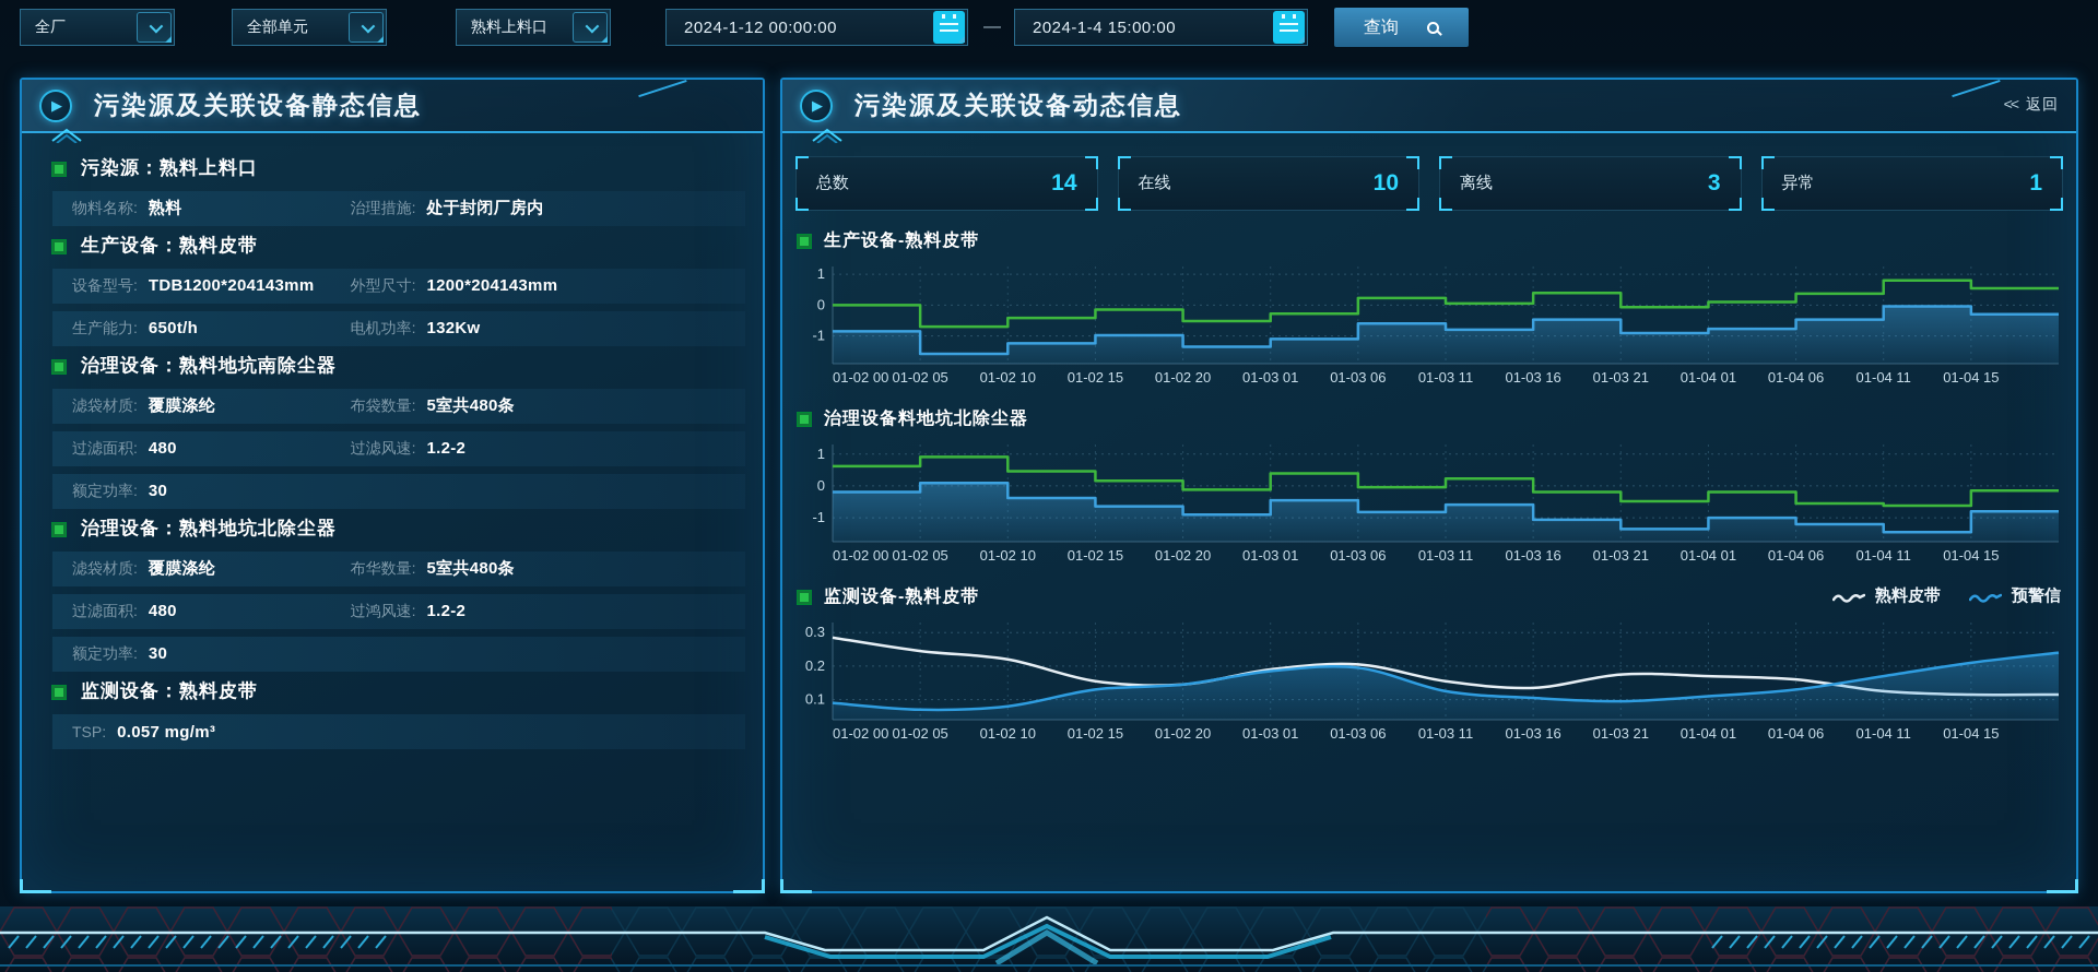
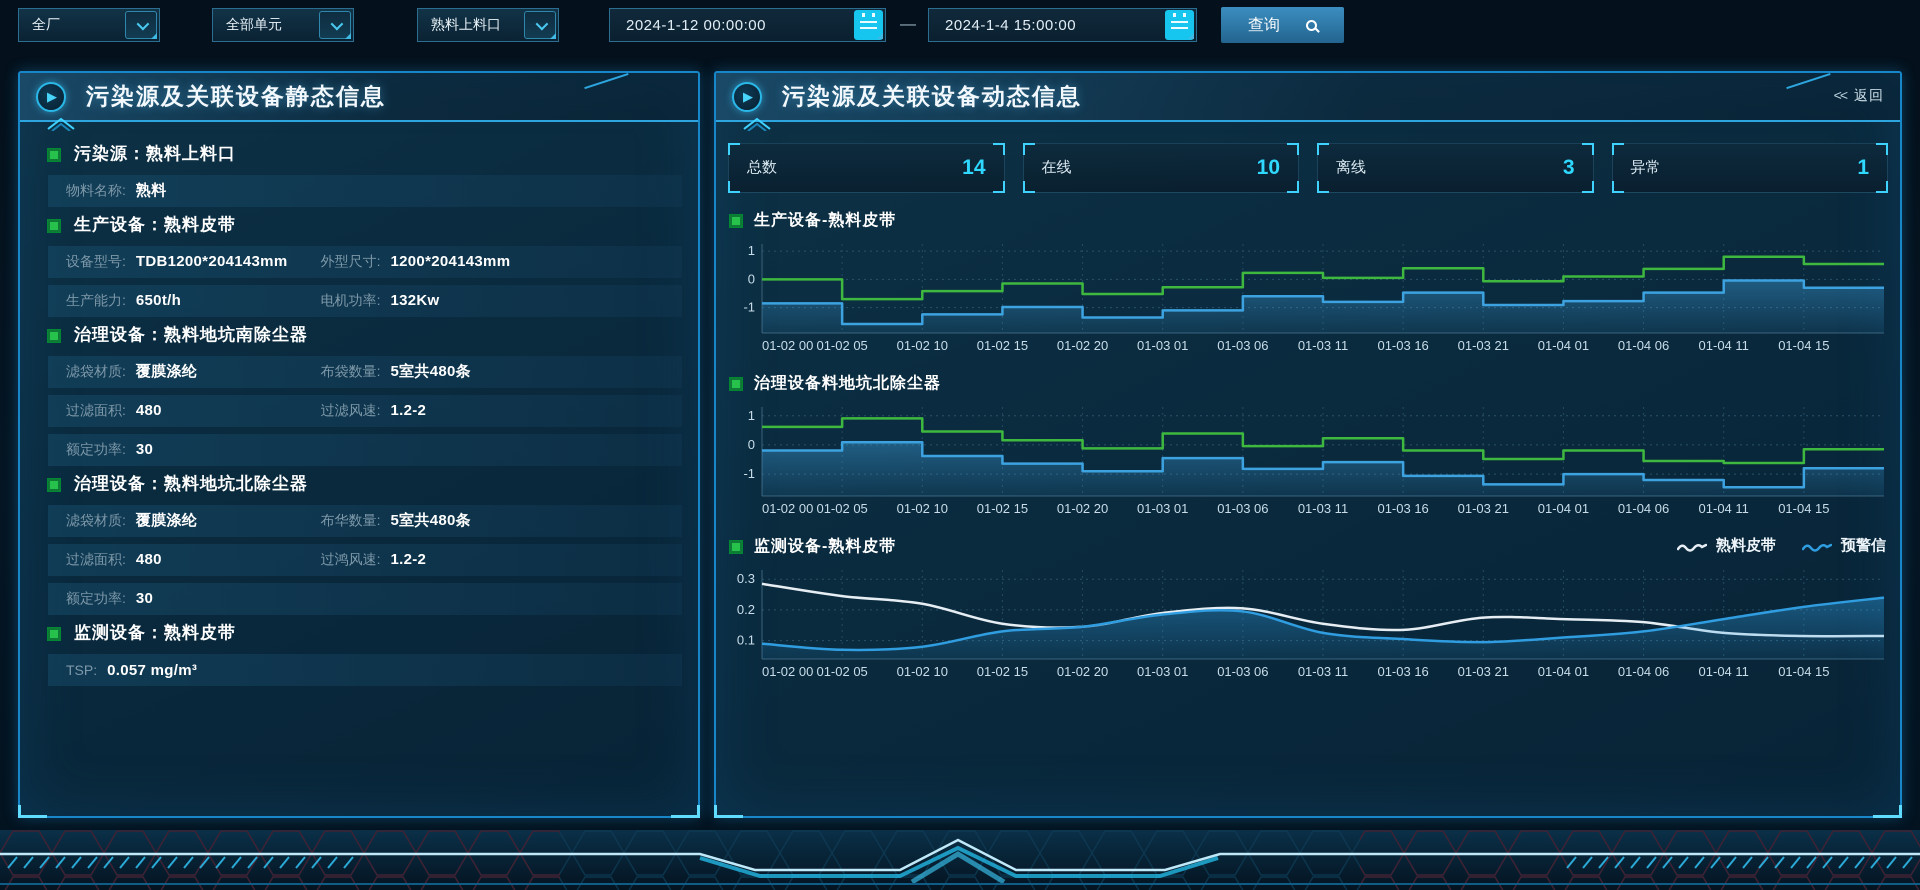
  全厂
  全部单元
  熟料上料口
  2024-1-12 00:00:00
  —
  2024-1-4 15:00:00
  查询
  ▶
  污染源及关联设备静态信息
  污染源：熟料上料口
  物料名称:
  熟料
- 治理措施:
- 处于封闭厂房内
  生产设备：熟料皮带
  设备型号:
  TDB1200*204143mm
  外型尺寸:
  1200*204143mm
  生产能力:
  650t/h
  电机功率:
  132Kw
  治理设备：熟料地坑南除尘器
  滤袋材质:
  覆膜涤纶
  布袋数量:
  5室共480条
  过滤面积:
  480
  过滤风速:
  1.2-2
  额定功率:
  30
  治理设备：熟料地坑北除尘器
  滤袋材质:
  覆膜涤纶
  布华数量:
  5室共480条
  过滤面积:
  480
  过鸿风速:
  1.2-2
  额定功率:
  30
  监测设备：熟料皮带
  TSP:
  0.057 mg/m³
  ▶
  污染源及关联设备动态信息
  << 返回
  总数
  14
  在线
  10
  离线
  3
  异常
  1
  生产设备-熟料皮带
  1
  0
  -1
  01-02 00
  01-02 05
  01-02 10
  01-02 15
  01-02 20
  01-03 01
  01-03 06
  01-03 11
  01-03 16
  01-03 21
  01-04 01
  01-04 06
  01-04 11
  01-04 15
  治理设备料地坑北除尘器
  1
  0
  -1
  01-02 00
  01-02 05
  01-02 10
  01-02 15
  01-02 20
  01-03 01
  01-03 06
  01-03 11
  01-03 16
  01-03 21
  01-04 01
  01-04 06
  01-04 11
  01-04 15
  监测设备-熟料皮带
  熟料皮带
  预警信
  0.3
  0.2
  0.1
  01-02 00
  01-02 05
  01-02 10
  01-02 15
  01-02 20
  01-03 01
  01-03 06
  01-03 11
  01-03 16
  01-03 21
  01-04 01
  01-04 06
  01-04 11
  01-04 15
